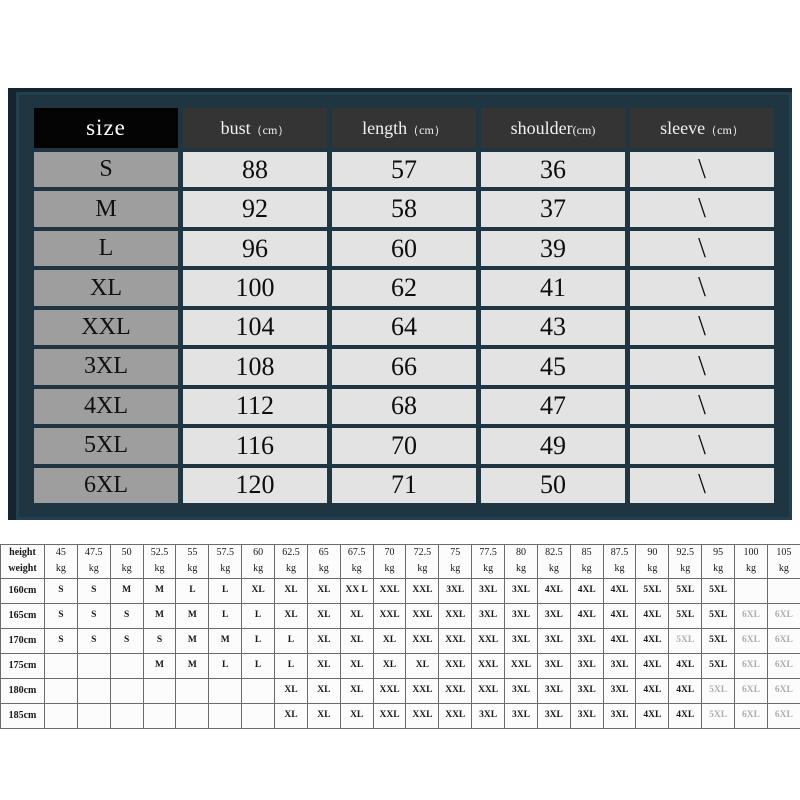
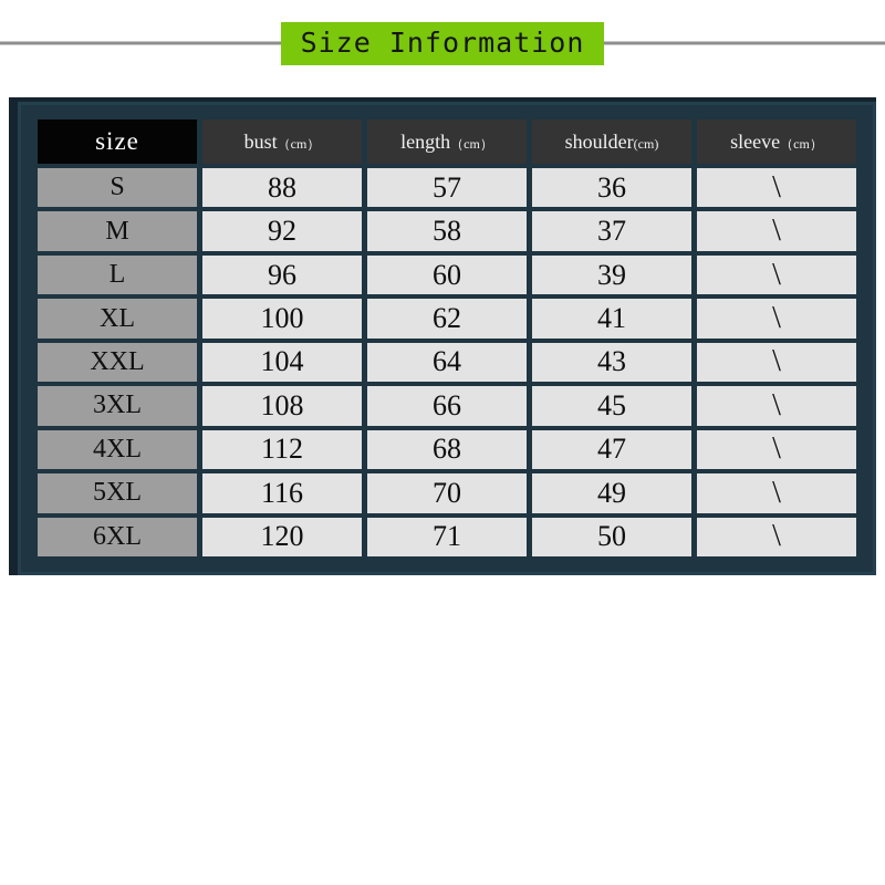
+ Size Information
  size	bust（cm）	length（cm）	shoulder(cm)	sleeve（cm）
  S	88	57	36	\
  M	92	58	37	\
  L	96	60	39	\
  XL	100	62	41	\
  XXL	104	64	43	\
  3XL	108	66	45	\
  4XL	112	68	47	\
  5XL	116	70	49	\
  6XL	120	71	50	\
- height	45	47.5	50	52.5	55	57.5	60	62.5	65	67.5	70	72.5	75	77.5	80	82.5	85	87.5	90	92.5	95	100	105
- weight	kg	kg	kg	kg	kg	kg	kg	kg	kg	kg	kg	kg	kg	kg	kg	kg	kg	kg	kg	kg	kg	kg	kg
- 160cm	S	S	M	M	L	L	XL	XL	XL	XX L	XXL	XXL	3XL	3XL	3XL	4XL	4XL	4XL	5XL	5XL	5XL
- 165cm	S	S	S	M	M	L	L	XL	XL	XL	XXL	XXL	XXL	3XL	3XL	3XL	4XL	4XL	4XL	5XL	5XL	6XL	6XL
- 170cm	S	S	S	S	M	M	L	L	XL	XL	XL	XXL	XXL	XXL	3XL	3XL	3XL	4XL	4XL	5XL	5XL	6XL	6XL
- 175cm				M	M	L	L	L	XL	XL	XL	XL	XXL	XXL	XXL	3XL	3XL	3XL	4XL	4XL	5XL	6XL	6XL
- 180cm								XL	XL	XL	XXL	XXL	XXL	XXL	3XL	3XL	3XL	3XL	4XL	4XL	5XL	6XL	6XL
- 185cm								XL	XL	XL	XXL	XXL	XXL	3XL	3XL	3XL	3XL	3XL	4XL	4XL	5XL	6XL	6XL
